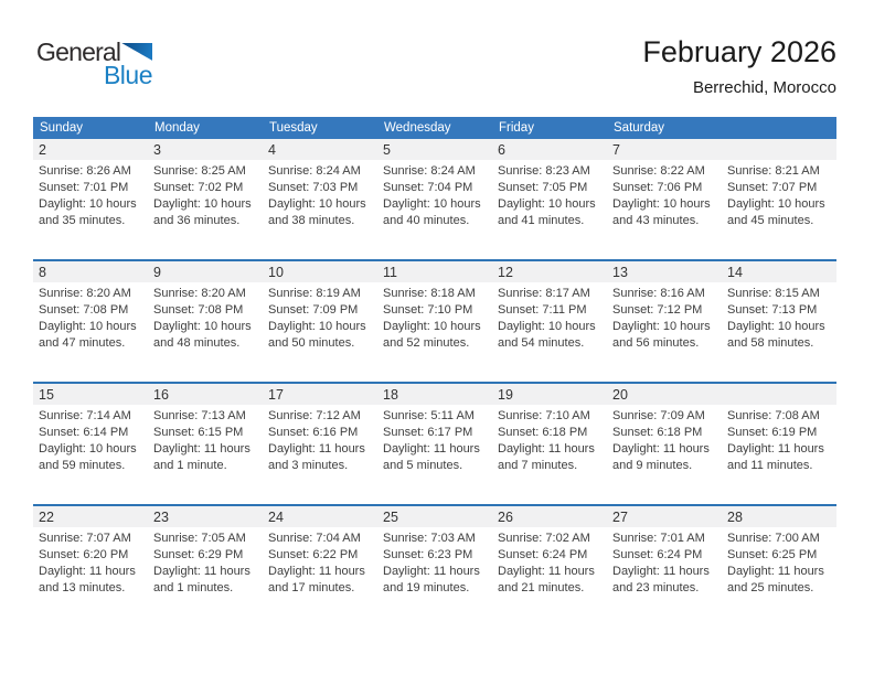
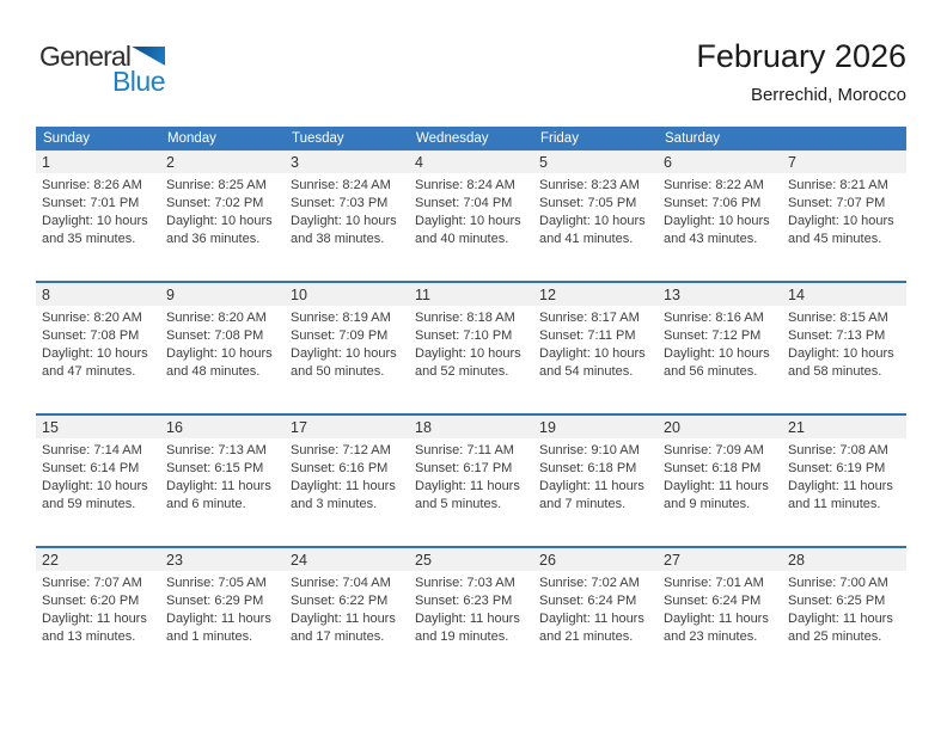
  General
  Blue
  February 2026
  Berrechid, Morocco
  Sunday
  Monday
  Tuesday
  Wednesday
  Friday
  Saturday
+ 1
  2
  3
  4
  5
  6
  7
  Sunrise: 8:26 AM
  Sunset: 7:01 PM
  Daylight: 10 hours
  and 35 minutes.
  Sunrise: 8:25 AM
  Sunset: 7:02 PM
  Daylight: 10 hours
  and 36 minutes.
  Sunrise: 8:24 AM
  Sunset: 7:03 PM
  Daylight: 10 hours
  and 38 minutes.
  Sunrise: 8:24 AM
  Sunset: 7:04 PM
  Daylight: 10 hours
  and 40 minutes.
  Sunrise: 8:23 AM
  Sunset: 7:05 PM
  Daylight: 10 hours
  and 41 minutes.
  Sunrise: 8:22 AM
  Sunset: 7:06 PM
  Daylight: 10 hours
  and 43 minutes.
  Sunrise: 8:21 AM
  Sunset: 7:07 PM
  Daylight: 10 hours
  and 45 minutes.
  8
  9
  10
  11
  12
  13
  14
  Sunrise: 8:20 AM
  Sunset: 7:08 PM
  Daylight: 10 hours
  and 47 minutes.
  Sunrise: 8:20 AM
  Sunset: 7:08 PM
  Daylight: 10 hours
  and 48 minutes.
  Sunrise: 8:19 AM
  Sunset: 7:09 PM
  Daylight: 10 hours
  and 50 minutes.
  Sunrise: 8:18 AM
  Sunset: 7:10 PM
  Daylight: 10 hours
  and 52 minutes.
  Sunrise: 8:17 AM
  Sunset: 7:11 PM
  Daylight: 10 hours
  and 54 minutes.
  Sunrise: 8:16 AM
  Sunset: 7:12 PM
  Daylight: 10 hours
  and 56 minutes.
  Sunrise: 8:15 AM
  Sunset: 7:13 PM
  Daylight: 10 hours
  and 58 minutes.
  15
  16
  17
  18
  19
  20
+ 21
  Sunrise: 7:14 AM
  Sunset: 6:14 PM
  Daylight: 10 hours
  and 59 minutes.
  Sunrise: 7:13 AM
  Sunset: 6:15 PM
  Daylight: 11 hours
- and 1 minute.
+ and 6 minute.
  Sunrise: 7:12 AM
  Sunset: 6:16 PM
  Daylight: 11 hours
  and 3 minutes.
- Sunrise: 5:11 AM
+ Sunrise: 7:11 AM
  Sunset: 6:17 PM
  Daylight: 11 hours
  and 5 minutes.
- Sunrise: 7:10 AM
+ Sunrise: 9:10 AM
  Sunset: 6:18 PM
  Daylight: 11 hours
  and 7 minutes.
  Sunrise: 7:09 AM
  Sunset: 6:18 PM
  Daylight: 11 hours
  and 9 minutes.
  Sunrise: 7:08 AM
  Sunset: 6:19 PM
  Daylight: 11 hours
  and 11 minutes.
  22
  23
  24
  25
  26
  27
  28
  Sunrise: 7:07 AM
  Sunset: 6:20 PM
  Daylight: 11 hours
  and 13 minutes.
  Sunrise: 7:05 AM
  Sunset: 6:29 PM
  Daylight: 11 hours
  and 1 minutes.
  Sunrise: 7:04 AM
  Sunset: 6:22 PM
  Daylight: 11 hours
  and 17 minutes.
  Sunrise: 7:03 AM
  Sunset: 6:23 PM
  Daylight: 11 hours
  and 19 minutes.
  Sunrise: 7:02 AM
  Sunset: 6:24 PM
  Daylight: 11 hours
  and 21 minutes.
  Sunrise: 7:01 AM
  Sunset: 6:24 PM
  Daylight: 11 hours
  and 23 minutes.
  Sunrise: 7:00 AM
  Sunset: 6:25 PM
  Daylight: 11 hours
  and 25 minutes.
